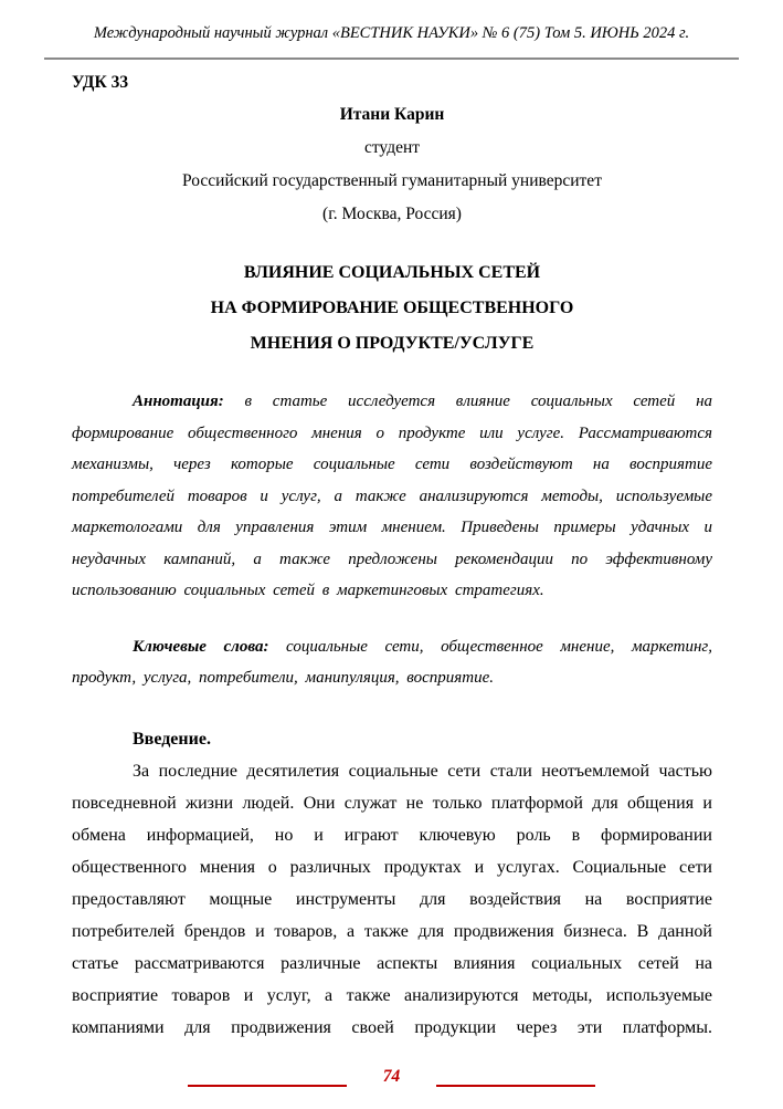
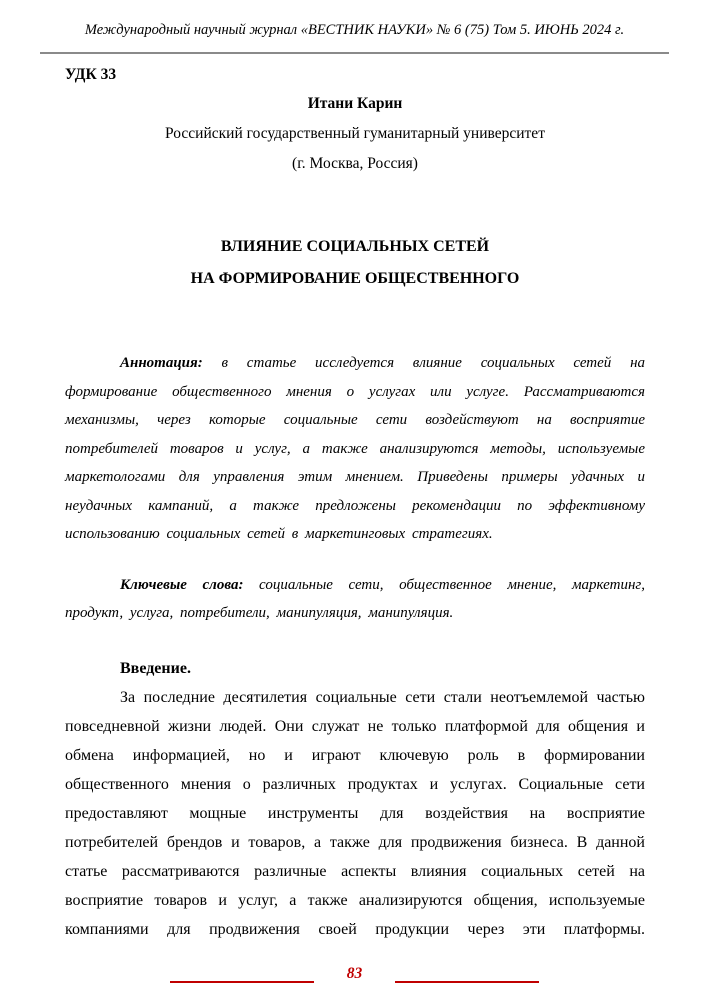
  Международный научный журнал «ВЕСТНИК НАУКИ» № 6 (75) Том 5. ИЮНЬ 2024 г.
  УДК 33
  Итани Карин
- студент
  Российский государственный гуманитарный университет
  (г. Москва, Россия)
  ВЛИЯНИЕ СОЦИАЛЬНЫХ СЕТЕЙ
  НА ФОРМИРОВАНИЕ ОБЩЕСТВЕННОГО
- МНЕНИЯ О ПРОДУКТЕ/УСЛУГЕ
- Аннотация: в статье исследуется влияние социальных сетей на формирование общественного мнения о продукте или услуге. Рассматриваются механизмы, через которые социальные сети воздействуют на восприятие потребителей товаров и услуг, а также анализируются методы, используемые маркетологами для управления этим мнением. Приведены примеры удачных и неудачных кампаний, а также предложены рекомендации по эффективному использованию социальных сетей в маркетинговых стратегиях.
+ Аннотация: в статье исследуется влияние социальных сетей на формирование общественного мнения о услугах или услуге. Рассматриваются механизмы, через которые социальные сети воздействуют на восприятие потребителей товаров и услуг, а также анализируются методы, используемые маркетологами для управления этим мнением. Приведены примеры удачных и неудачных кампаний, а также предложены рекомендации по эффективному использованию социальных сетей в маркетинговых стратегиях.
- Ключевые слова: социальные сети, общественное мнение, маркетинг, продукт, услуга, потребители, манипуляция, восприятие.
+ Ключевые слова: социальные сети, общественное мнение, маркетинг, продукт, услуга, потребители, манипуляция, манипуляция.
  Введение.
- За последние десятилетия социальные сети стали неотъемлемой частью повседневной жизни людей. Они служат не только платформой для общения и обмена информацией, но и играют ключевую роль в формировании общественного мнения о различных продуктах и услугах. Социальные сети предоставляют мощные инструменты для воздействия на восприятие потребителей брендов и товаров, а также для продвижения бизнеса. В данной статье рассматриваются различные аспекты влияния социальных сетей на восприятие товаров и услуг, а также анализируются методы, используемые компаниями для продвижения своей продукции через эти платформы.
+ За последние десятилетия социальные сети стали неотъемлемой частью повседневной жизни людей. Они служат не только платформой для общения и обмена информацией, но и играют ключевую роль в формировании общественного мнения о различных продуктах и услугах. Социальные сети предоставляют мощные инструменты для воздействия на восприятие потребителей брендов и товаров, а также для продвижения бизнеса. В данной статье рассматриваются различные аспекты влияния социальных сетей на восприятие товаров и услуг, а также анализируются общения, используемые компаниями для продвижения своей продукции через эти платформы.
- 74
+ 83
